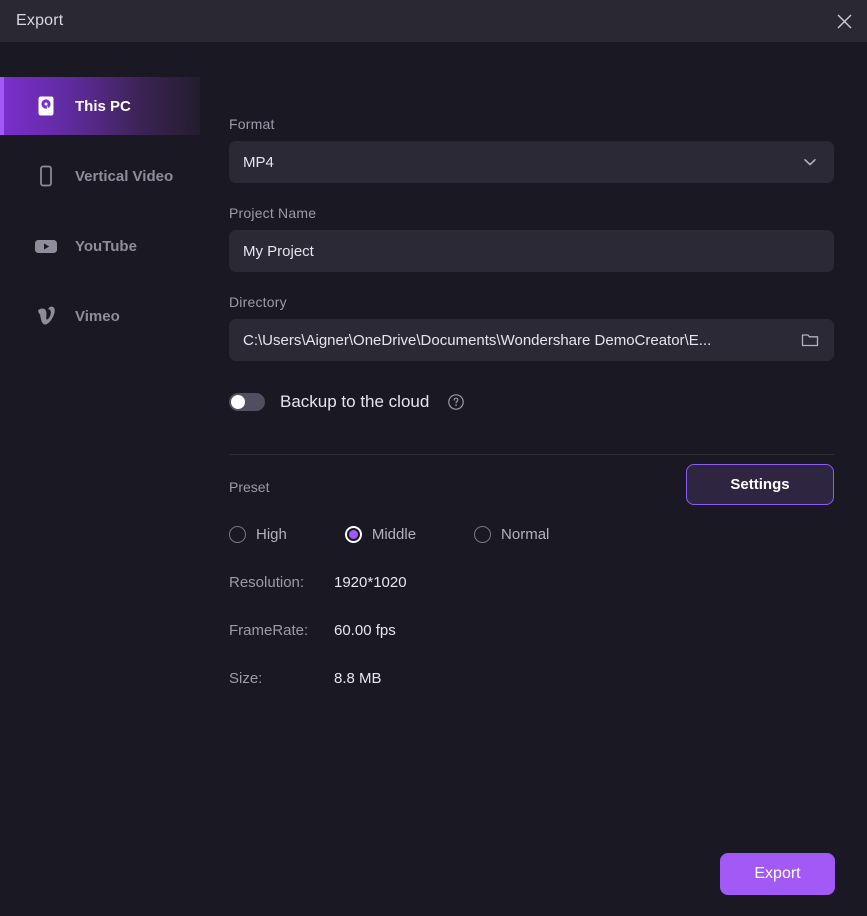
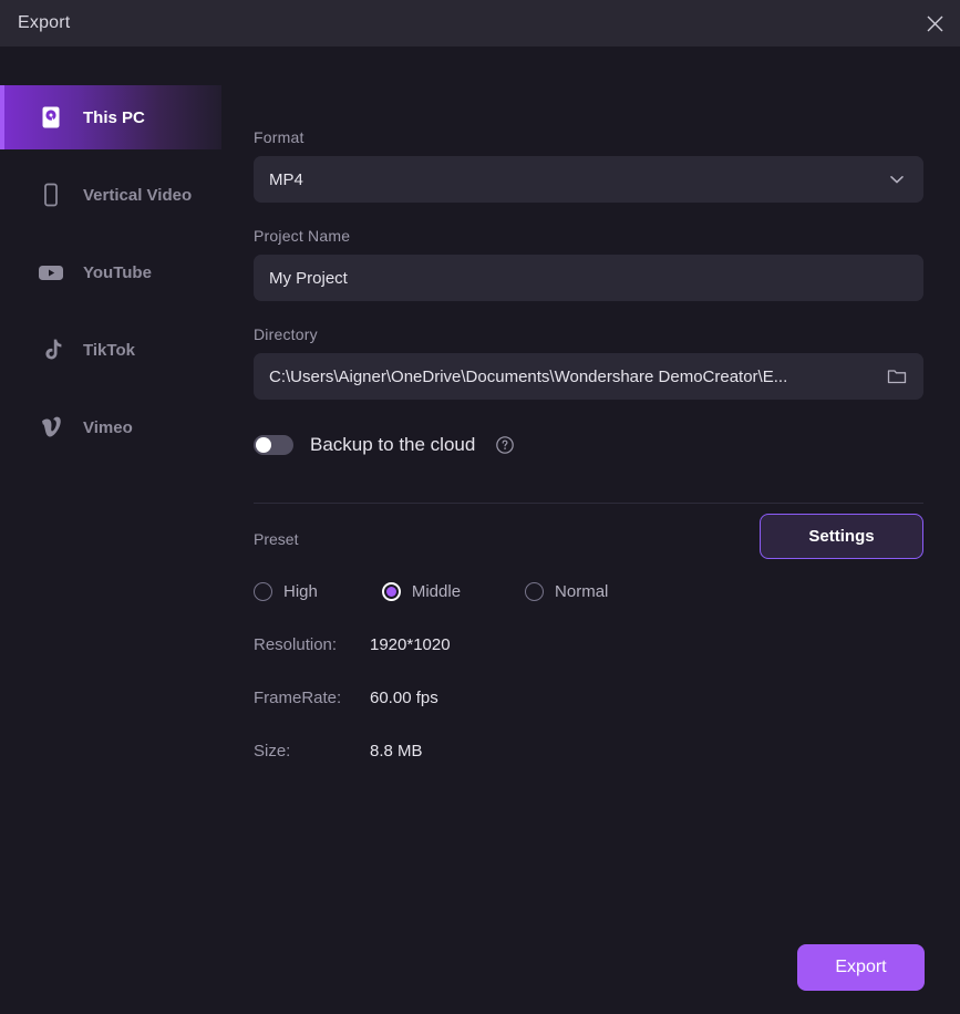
  Export
  This PC
  Vertical Video
  YouTube
+ TikTok
  Vimeo
  Format
  MP4
  Project Name
  My Project
  Directory
  C:\Users\Aigner\OneDrive\Documents\Wondershare DemoCreator\E...
  Backup to the cloud
  Preset
  Settings
  High
  Middle
  Normal
  Resolution:
  1920*1020
  FrameRate:
  60.00 fps
  Size:
  8.8 MB
  Export
